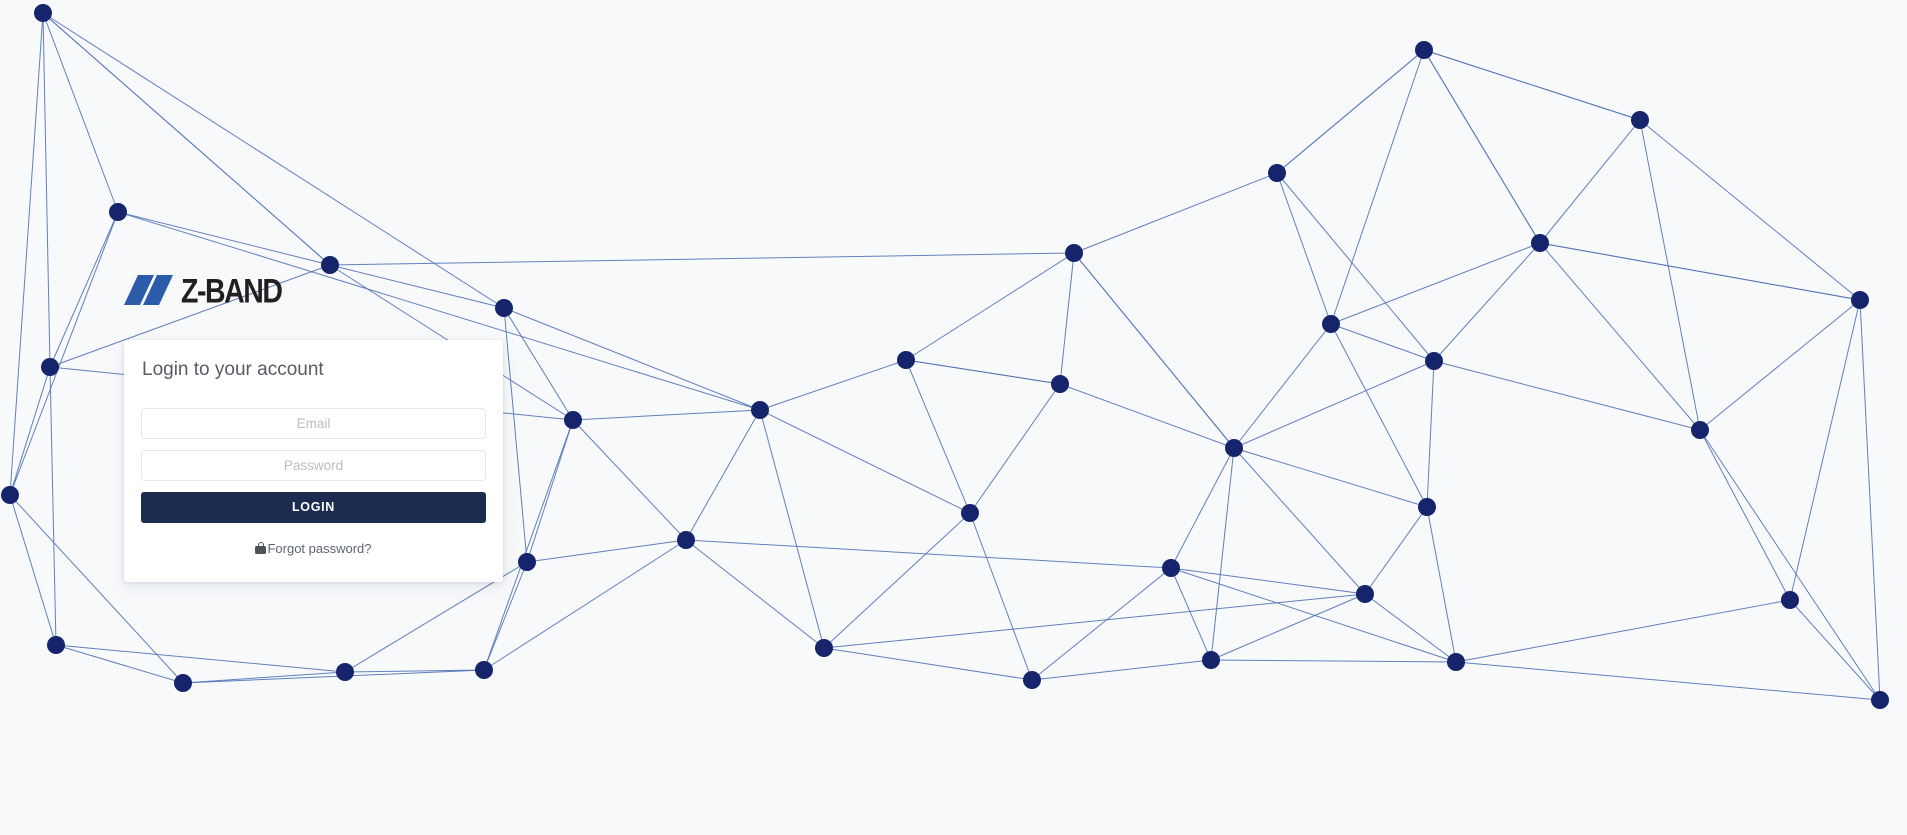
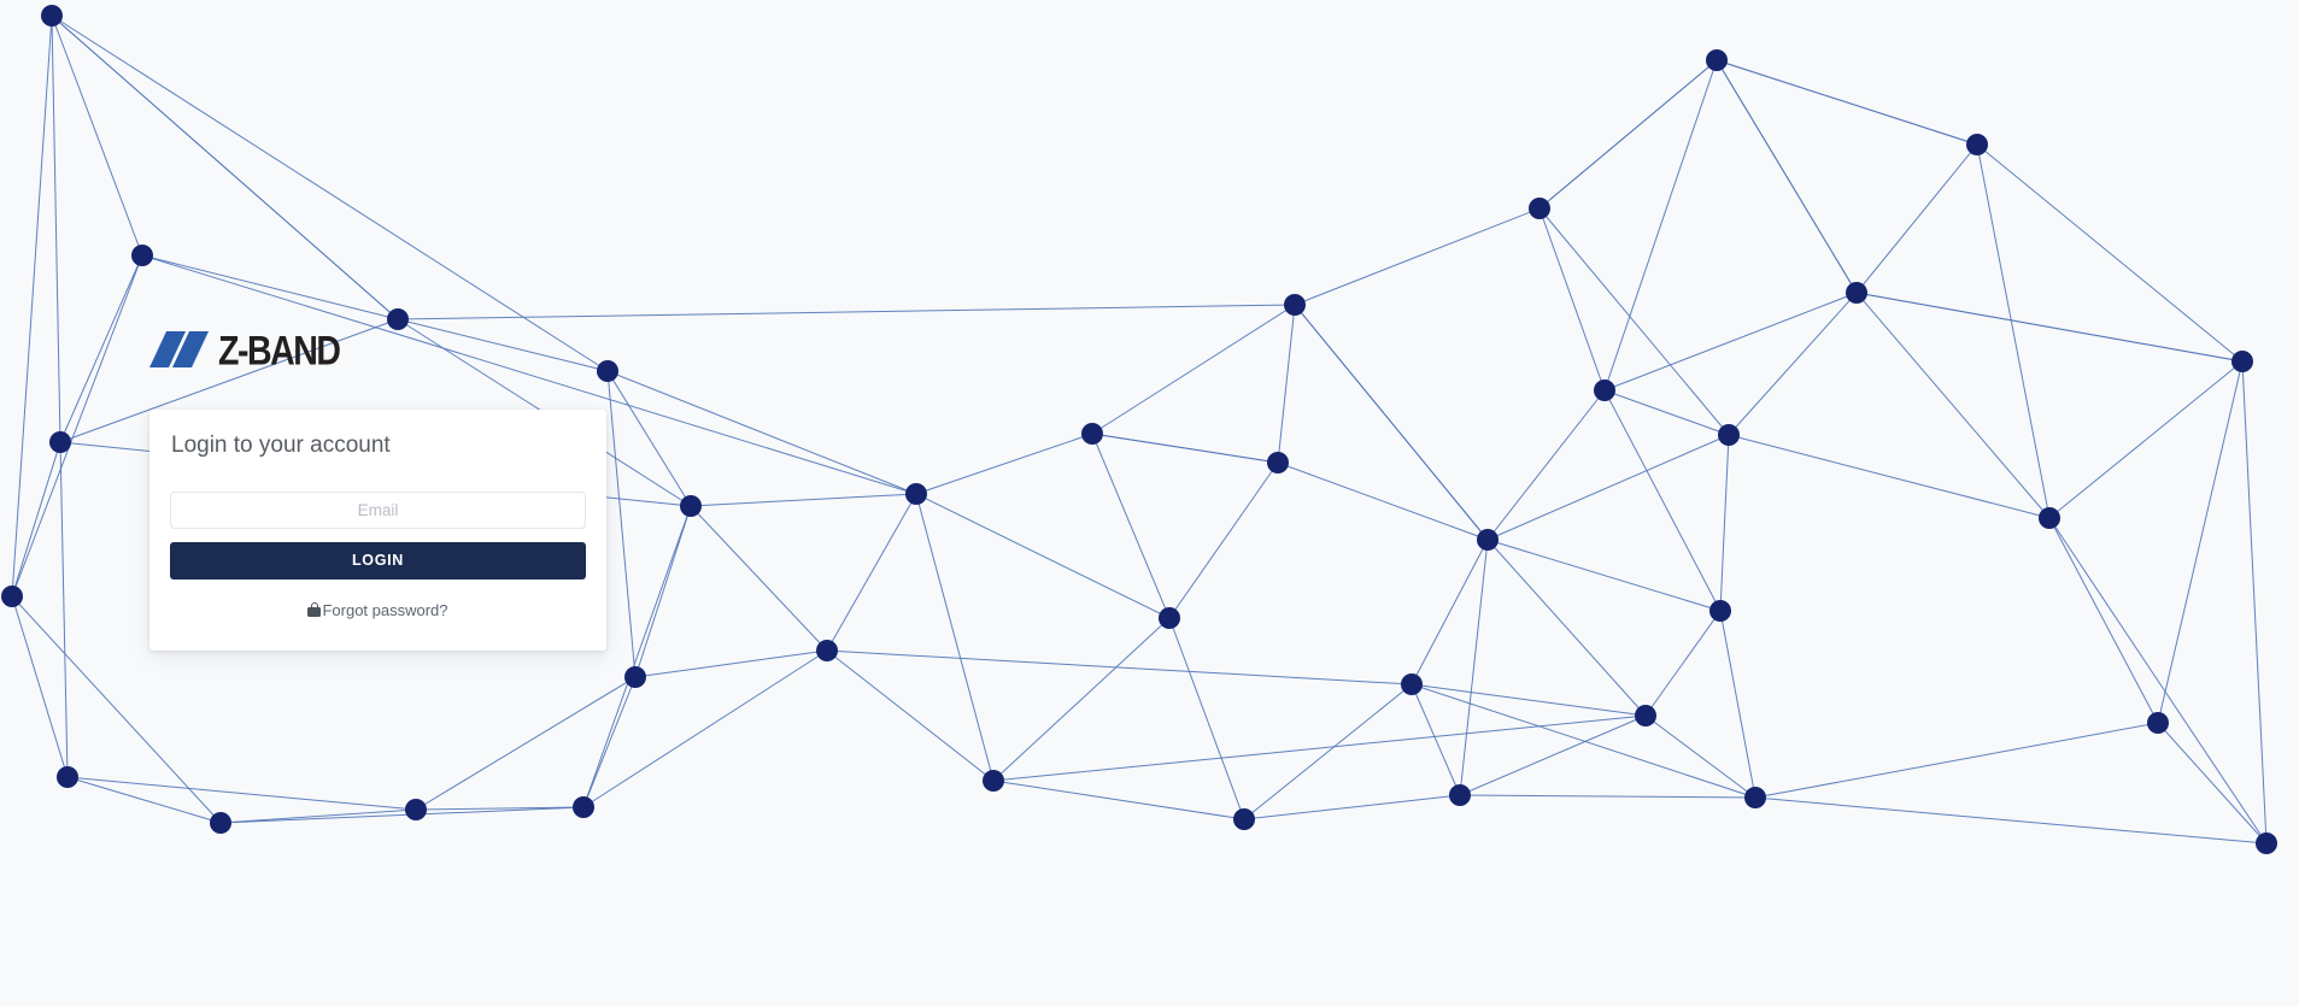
  Z-BAND
  Login to your account
  Email
- Password
  LOGIN
  Forgot password?
